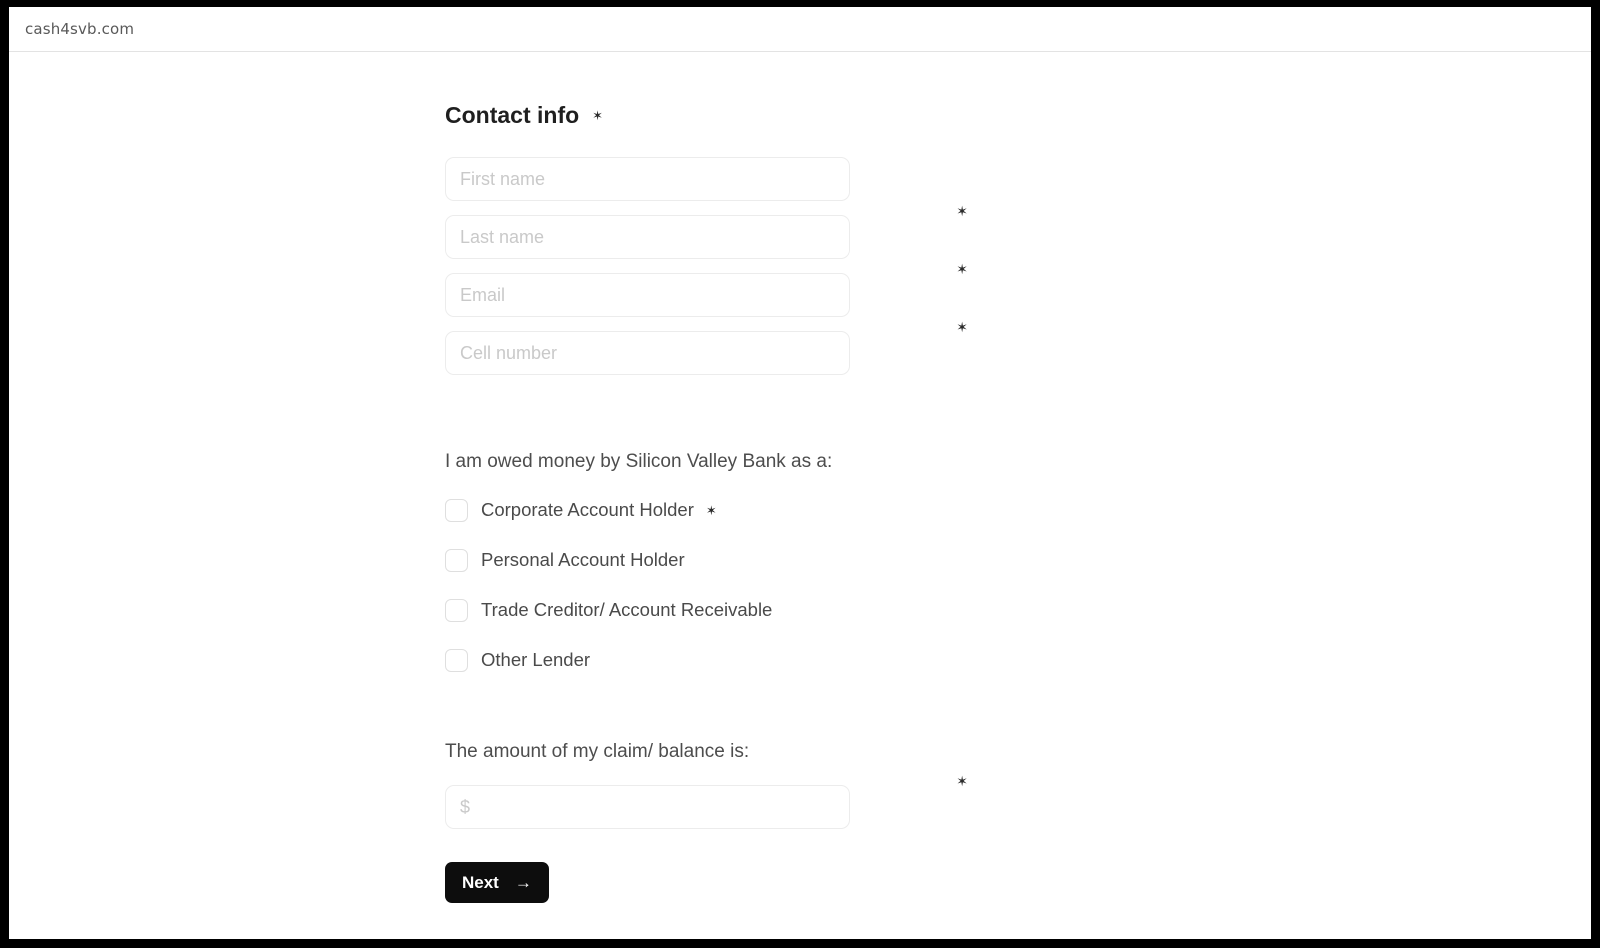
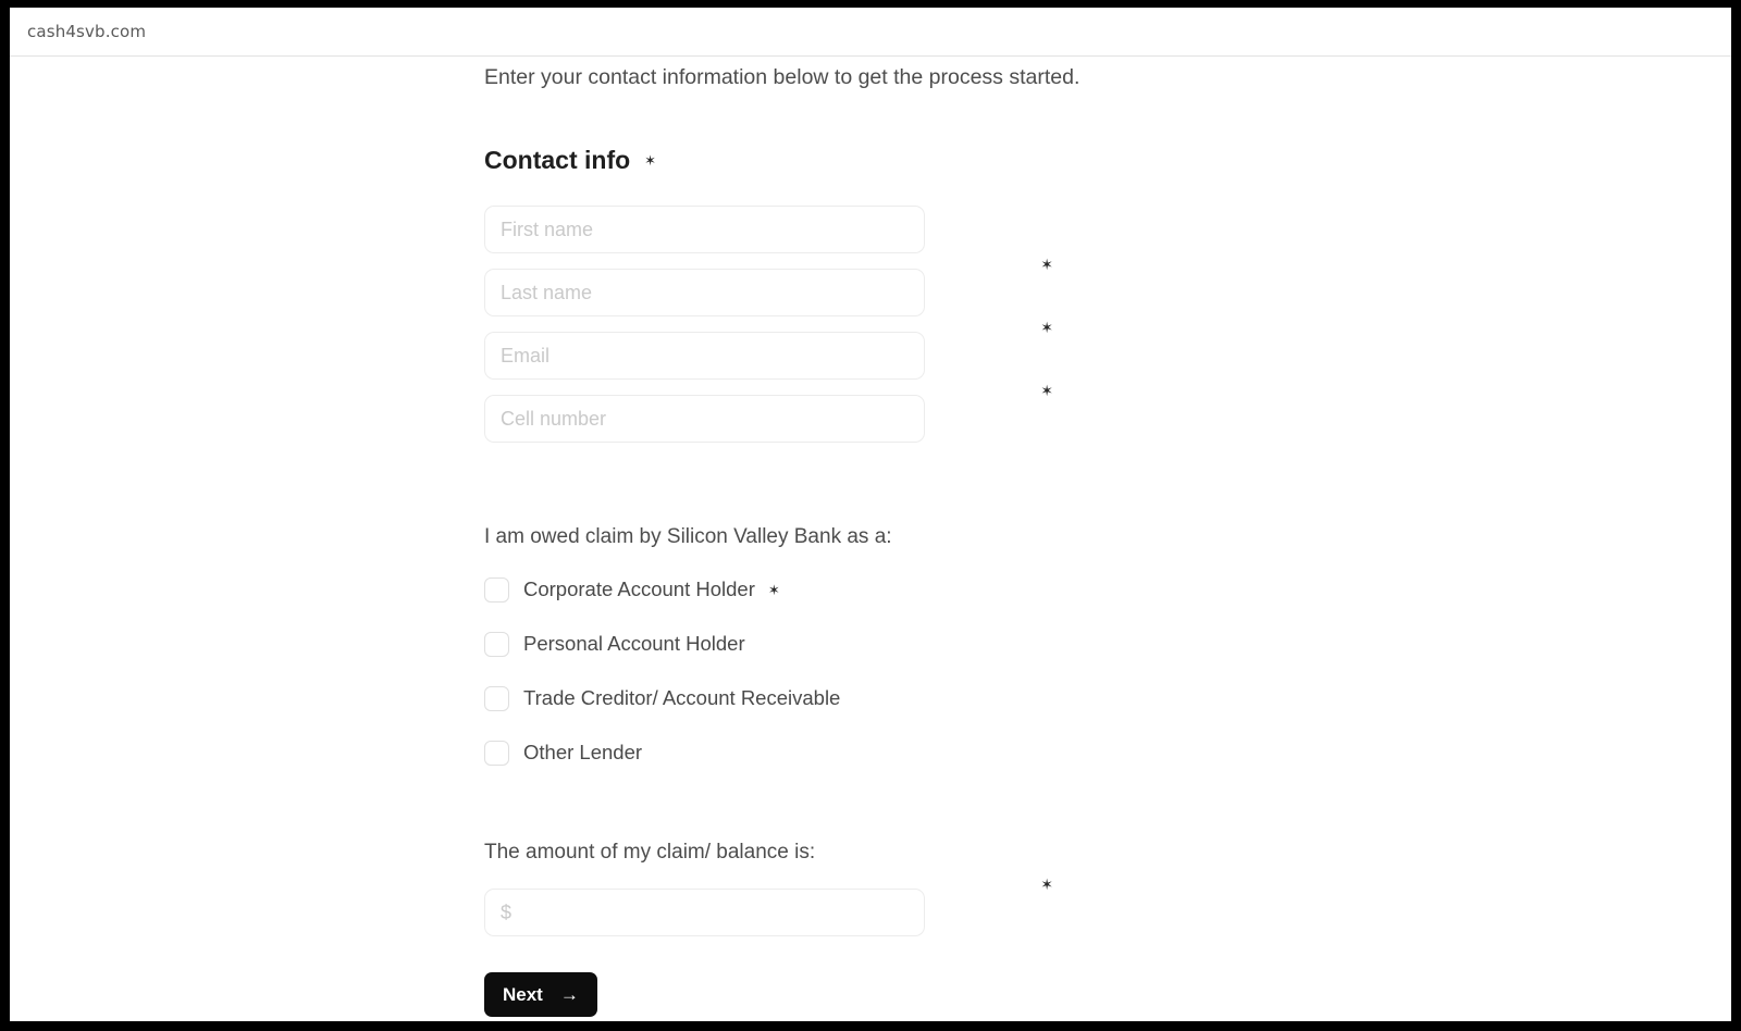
  cash4svb.com
+ Enter your contact information below to get the process started.
  Contact info
  ✶
  First name
  ✶
  Last name
  ✶
  Email
  ✶
  Cell number
- I am owed money by Silicon Valley Bank as a:
+ I am owed claim by Silicon Valley Bank as a:
  Corporate Account Holder
  ✶
  Personal Account Holder
  Trade Creditor/ Account Receivable
  Other Lender
  The amount of my claim/ balance is:
  ✶
  $
  Next
  →
